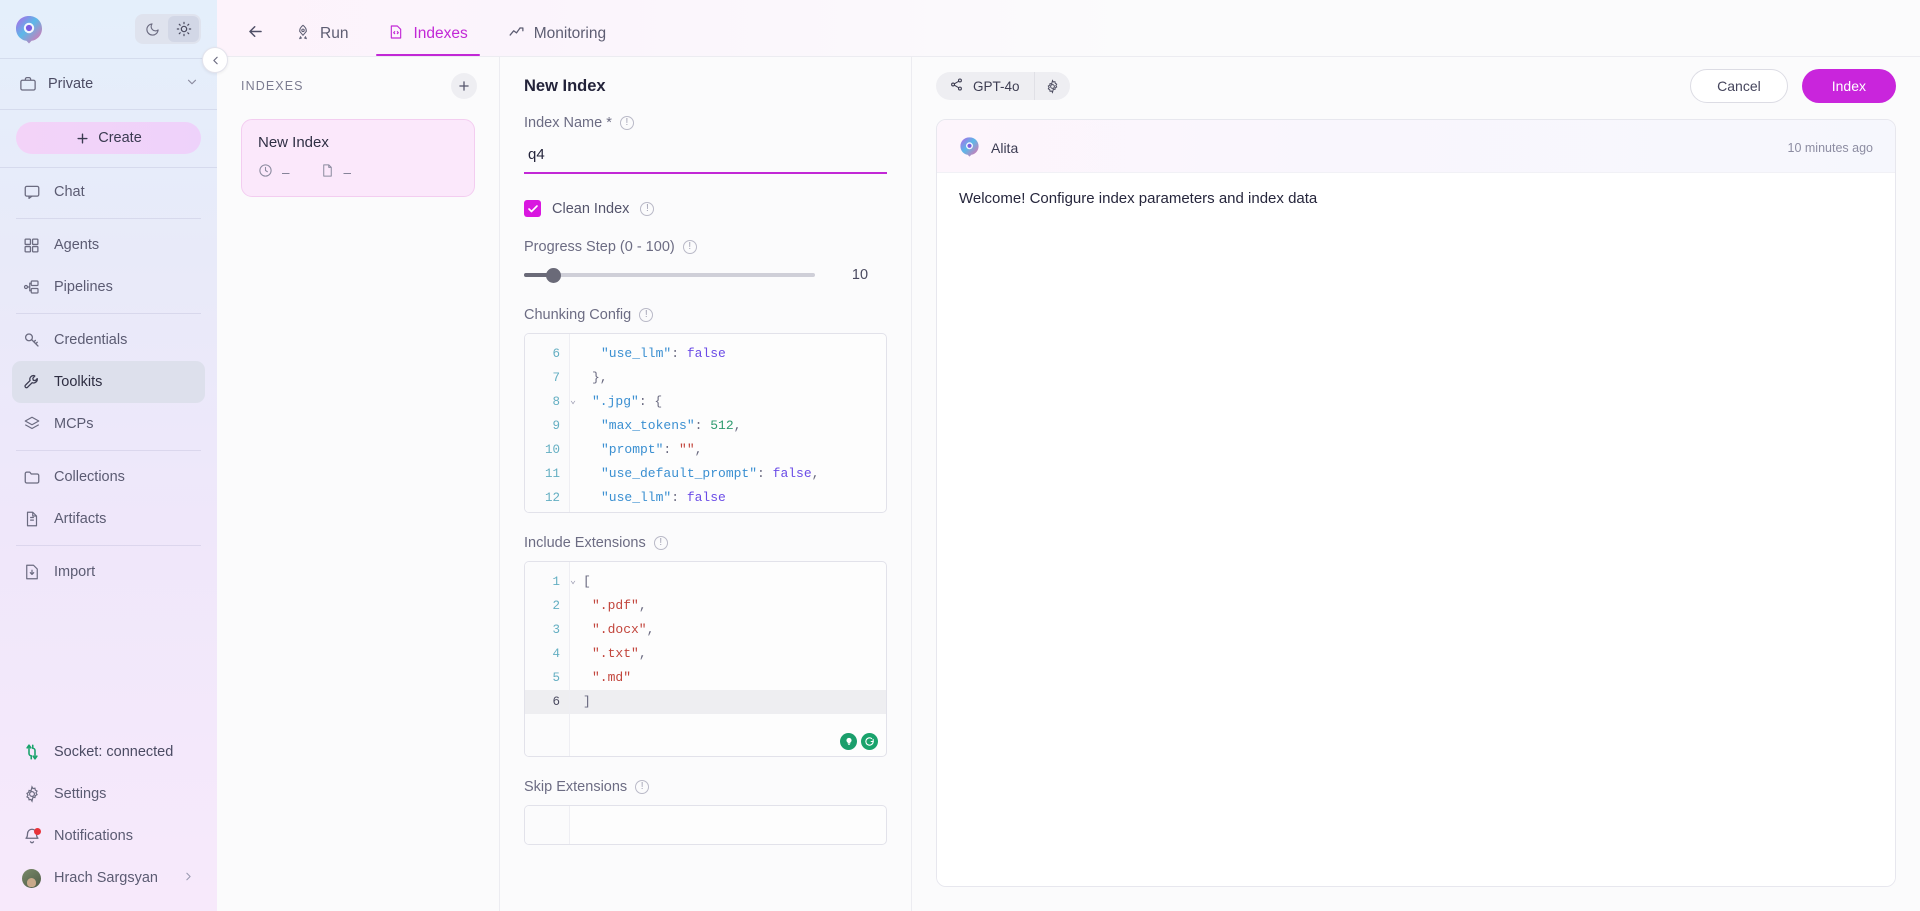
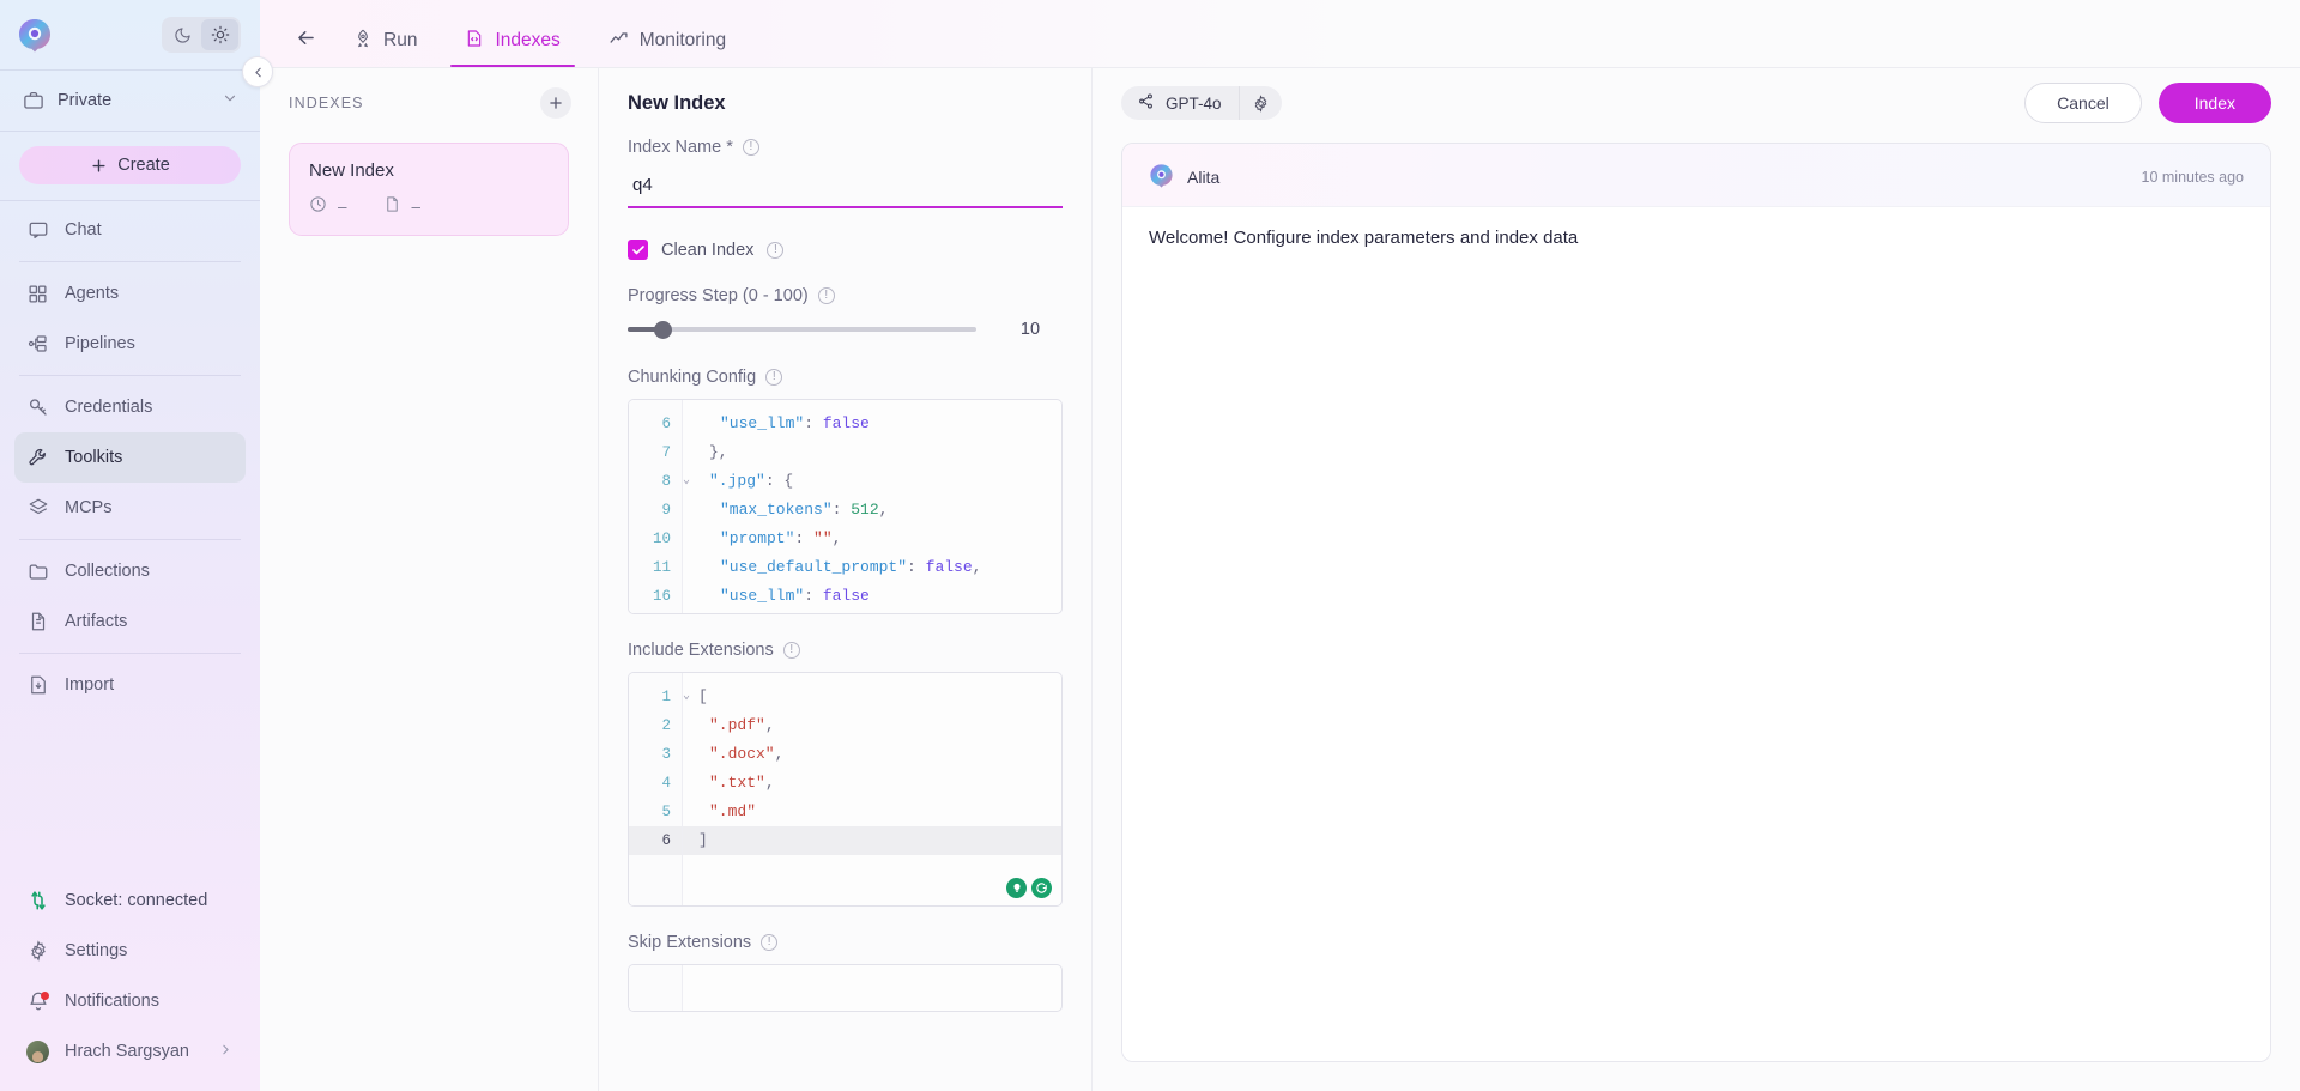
  Private
  Create
  Chat
  Agents
  Pipelines
  Credentials
  Toolkits
  MCPs
  Collections
  Artifacts
  Import
  Socket: connected
  Settings
  Notifications
  Hrach Sargsyan
  Run
  Indexes
  Monitoring
  INDEXES
  New Index
  –
  –
  New Index
  Index Name *
  !
  q4
  Clean Index
  !
  Progress Step (0 - 100)
  !
  10
  Chunking Config
  !
  6
  7
  8
  ⌄
  9
  10
  11
- 12
+ 16
  "use_llm": false
  },
  ".jpg": {
  "max_tokens": 512,
  "prompt": "",
  "use_default_prompt": false,
  "use_llm": false
  Include Extensions
  !
  1
  ⌄
  2
  3
  4
  5
  6
  [
  ".pdf",
  ".docx",
  ".txt",
  ".md"
  ]
  Skip Extensions
  !
  Cancel
  Index
  GPT-4o
  Alita
  10 minutes ago
  Welcome! Configure index parameters and index data
